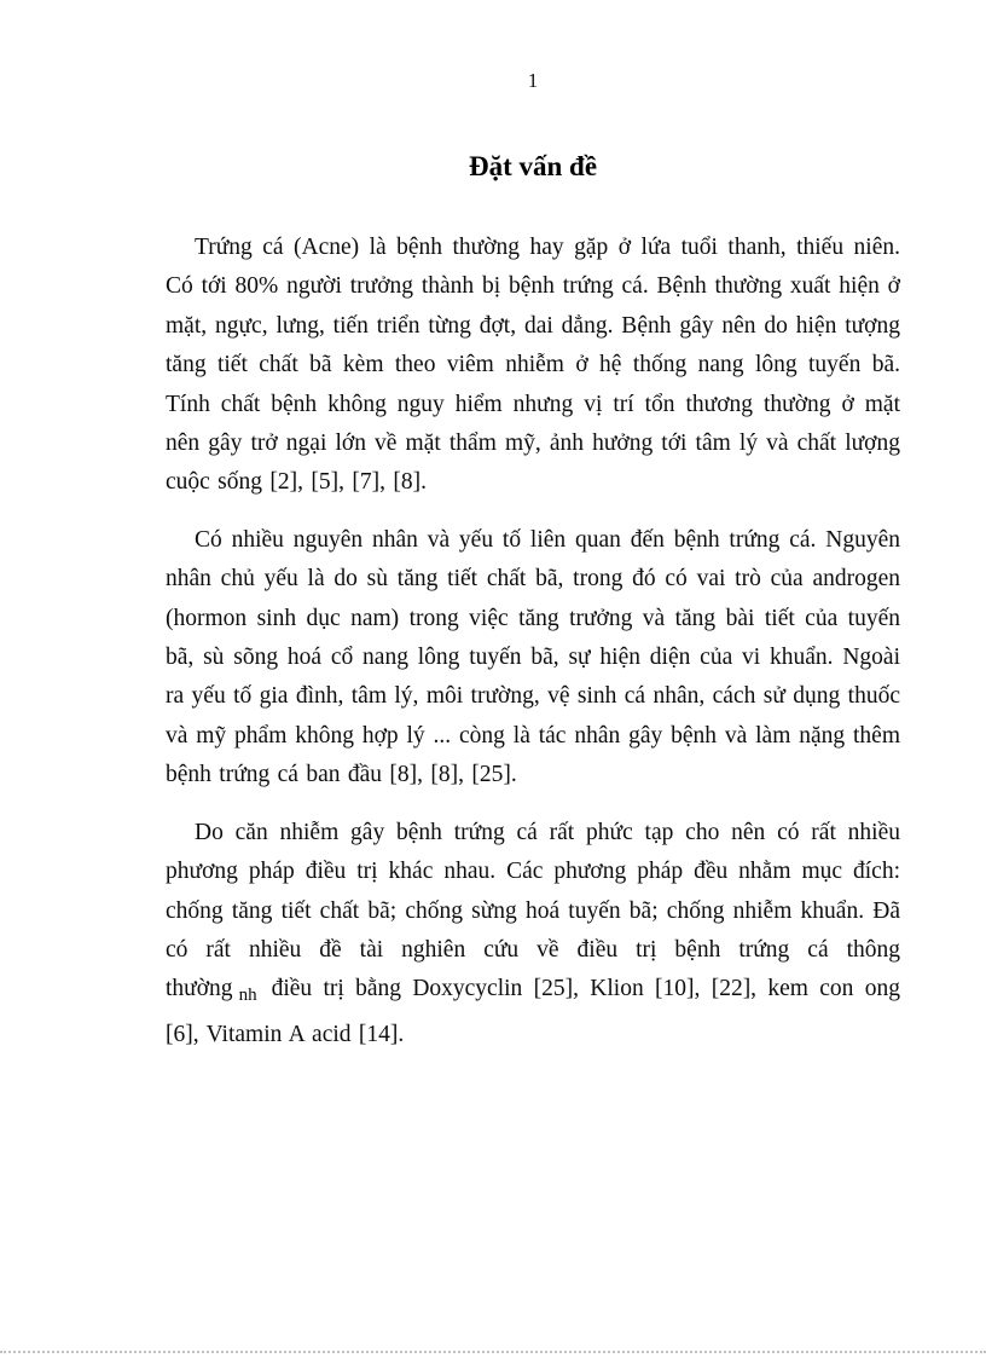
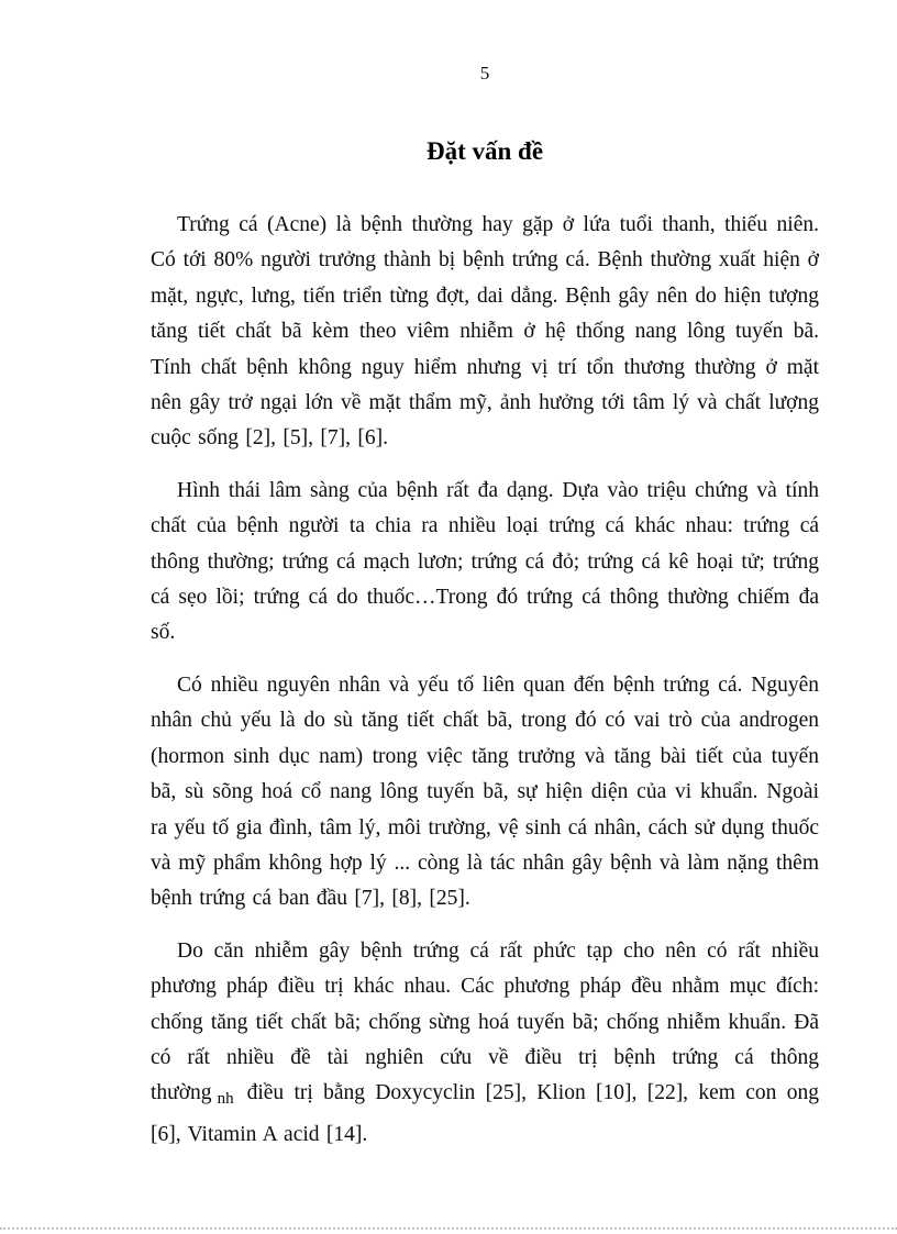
- 1
+ 5
  Đặt vấn đề
- Trứng cá (Acne) là bệnh thường hay gặp ở lứa tuổi thanh, thiếu niên. Có tới 80% người trưởng thành bị bệnh trứng cá. Bệnh thường xuất hiện ở mặt, ngực, lưng, tiến triển từng đợt, dai dẳng. Bệnh gây nên do hiện tượng tăng tiết chất bã kèm theo viêm nhiễm ở hệ thống nang lông tuyến bã. Tính chất bệnh không nguy hiểm nhưng vị trí tổn thương thường ở mặt nên gây trở ngại lớn về mặt thẩm mỹ, ảnh hưởng tới tâm lý và chất lượng cuộc sống [2], [5], [7], [8].
+ Trứng cá (Acne) là bệnh thường hay gặp ở lứa tuổi thanh, thiếu niên. Có tới 80% người trưởng thành bị bệnh trứng cá. Bệnh thường xuất hiện ở mặt, ngực, lưng, tiến triển từng đợt, dai dẳng. Bệnh gây nên do hiện tượng tăng tiết chất bã kèm theo viêm nhiễm ở hệ thống nang lông tuyến bã. Tính chất bệnh không nguy hiểm nhưng vị trí tổn thương thường ở mặt nên gây trở ngại lớn về mặt thẩm mỹ, ảnh hưởng tới tâm lý và chất lượng cuộc sống [2], [5], [7], [6].
+ Hình thái lâm sàng của bệnh rất đa dạng. Dựa vào triệu chứng và tính chất của bệnh người ta chia ra nhiều loại trứng cá khác nhau: trứng cá thông thường; trứng cá mạch lươn; trứng cá đỏ; trứng cá kê hoại tử; trứng cá sẹo lồi; trứng cá do thuốc…Trong đó trứng cá thông thường chiếm đa số.
- Có nhiều nguyên nhân và yếu tố liên quan đến bệnh trứng cá. Nguyên nhân chủ yếu là do sù tăng tiết chất bã, trong đó có vai trò của androgen (hormon sinh dục nam) trong việc tăng trưởng và tăng bài tiết của tuyến bã, sù sõng hoá cổ nang lông tuyến bã, sự hiện diện của vi khuẩn. Ngoài ra yếu tố gia đình, tâm lý, môi trường, vệ sinh cá nhân, cách sử dụng thuốc và mỹ phẩm không hợp lý ... còng là tác nhân gây bệnh và làm nặng thêm bệnh trứng cá ban đầu [8], [8], [25].
+ Có nhiều nguyên nhân và yếu tố liên quan đến bệnh trứng cá. Nguyên nhân chủ yếu là do sù tăng tiết chất bã, trong đó có vai trò của androgen (hormon sinh dục nam) trong việc tăng trưởng và tăng bài tiết của tuyến bã, sù sõng hoá cổ nang lông tuyến bã, sự hiện diện của vi khuẩn. Ngoài ra yếu tố gia đình, tâm lý, môi trường, vệ sinh cá nhân, cách sử dụng thuốc và mỹ phẩm không hợp lý ... còng là tác nhân gây bệnh và làm nặng thêm bệnh trứng cá ban đầu [7], [8], [25].
  Do căn nhiễm gây bệnh trứng cá rất phức tạp cho nên có rất nhiều phương pháp điều trị khác nhau. Các phương pháp đều nhằm mục đích: chống tăng tiết chất bã; chống sừng hoá tuyến bã; chống nhiễm khuẩn. Đã có rất nhiều đề tài nghiên cứu về điều trị bệnh trứng cá thông thường nh điều trị bằng Doxycyclin [25], Klion [10], [22], kem con ong [6], Vitamin A acid [14].
